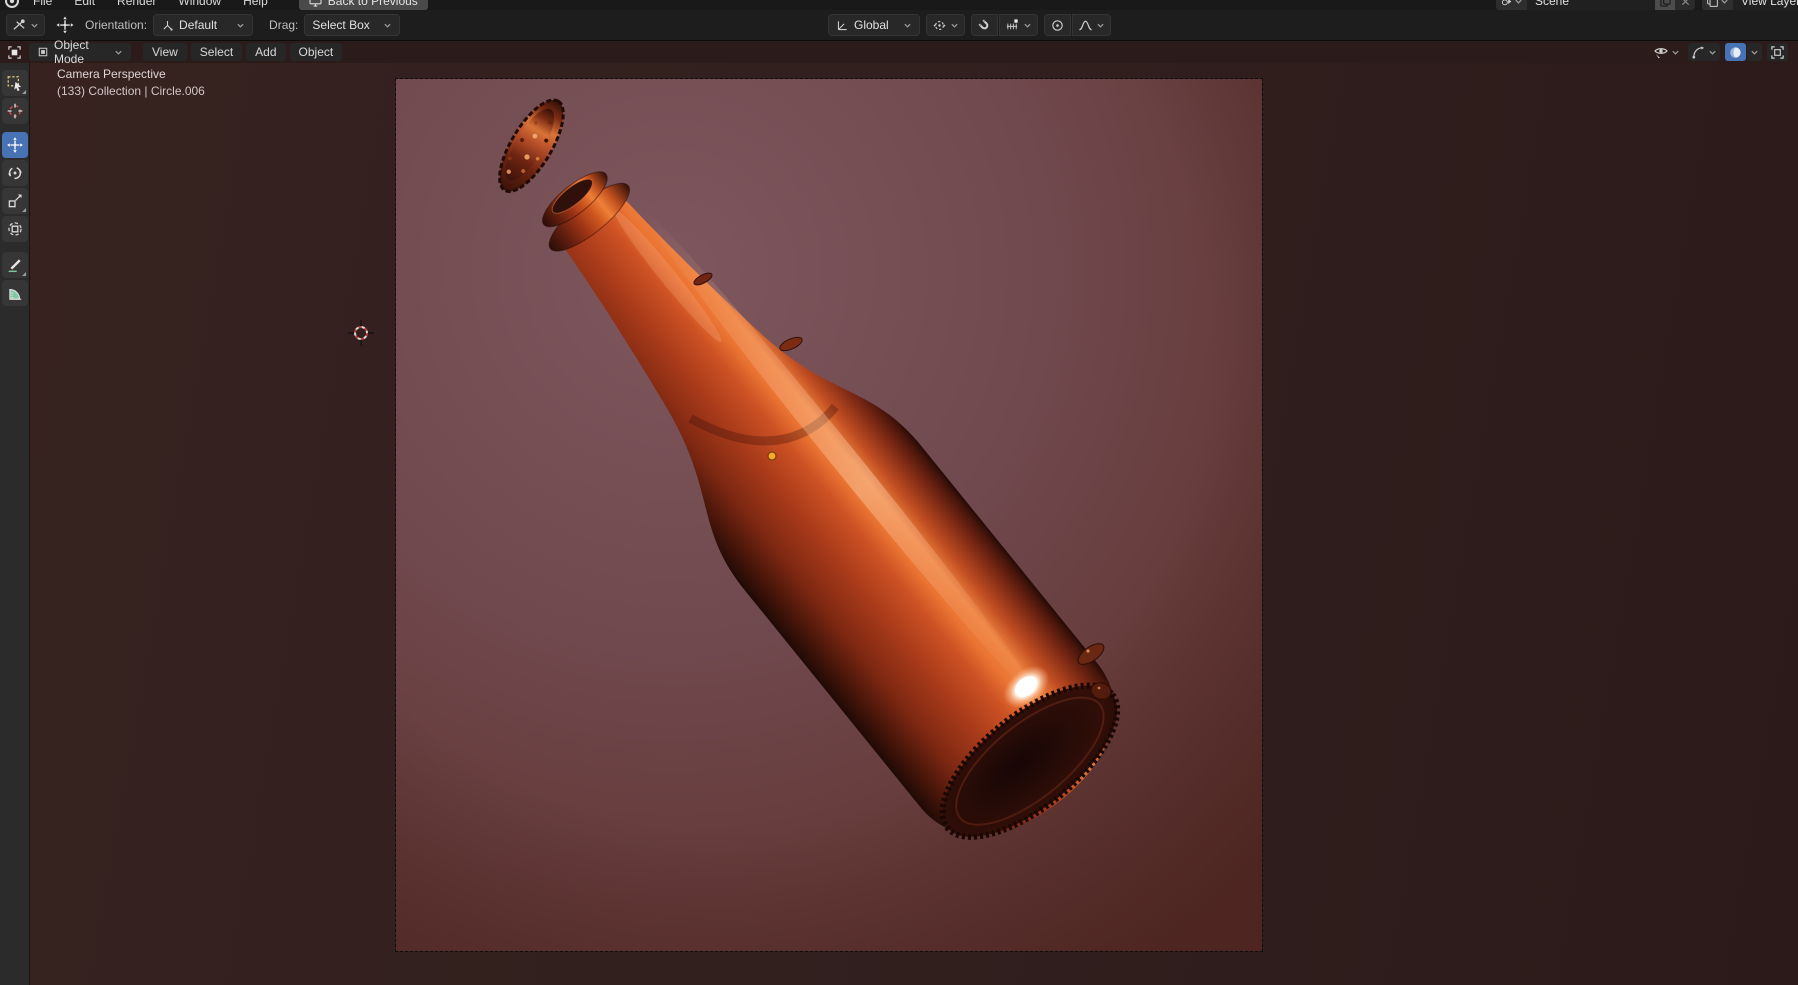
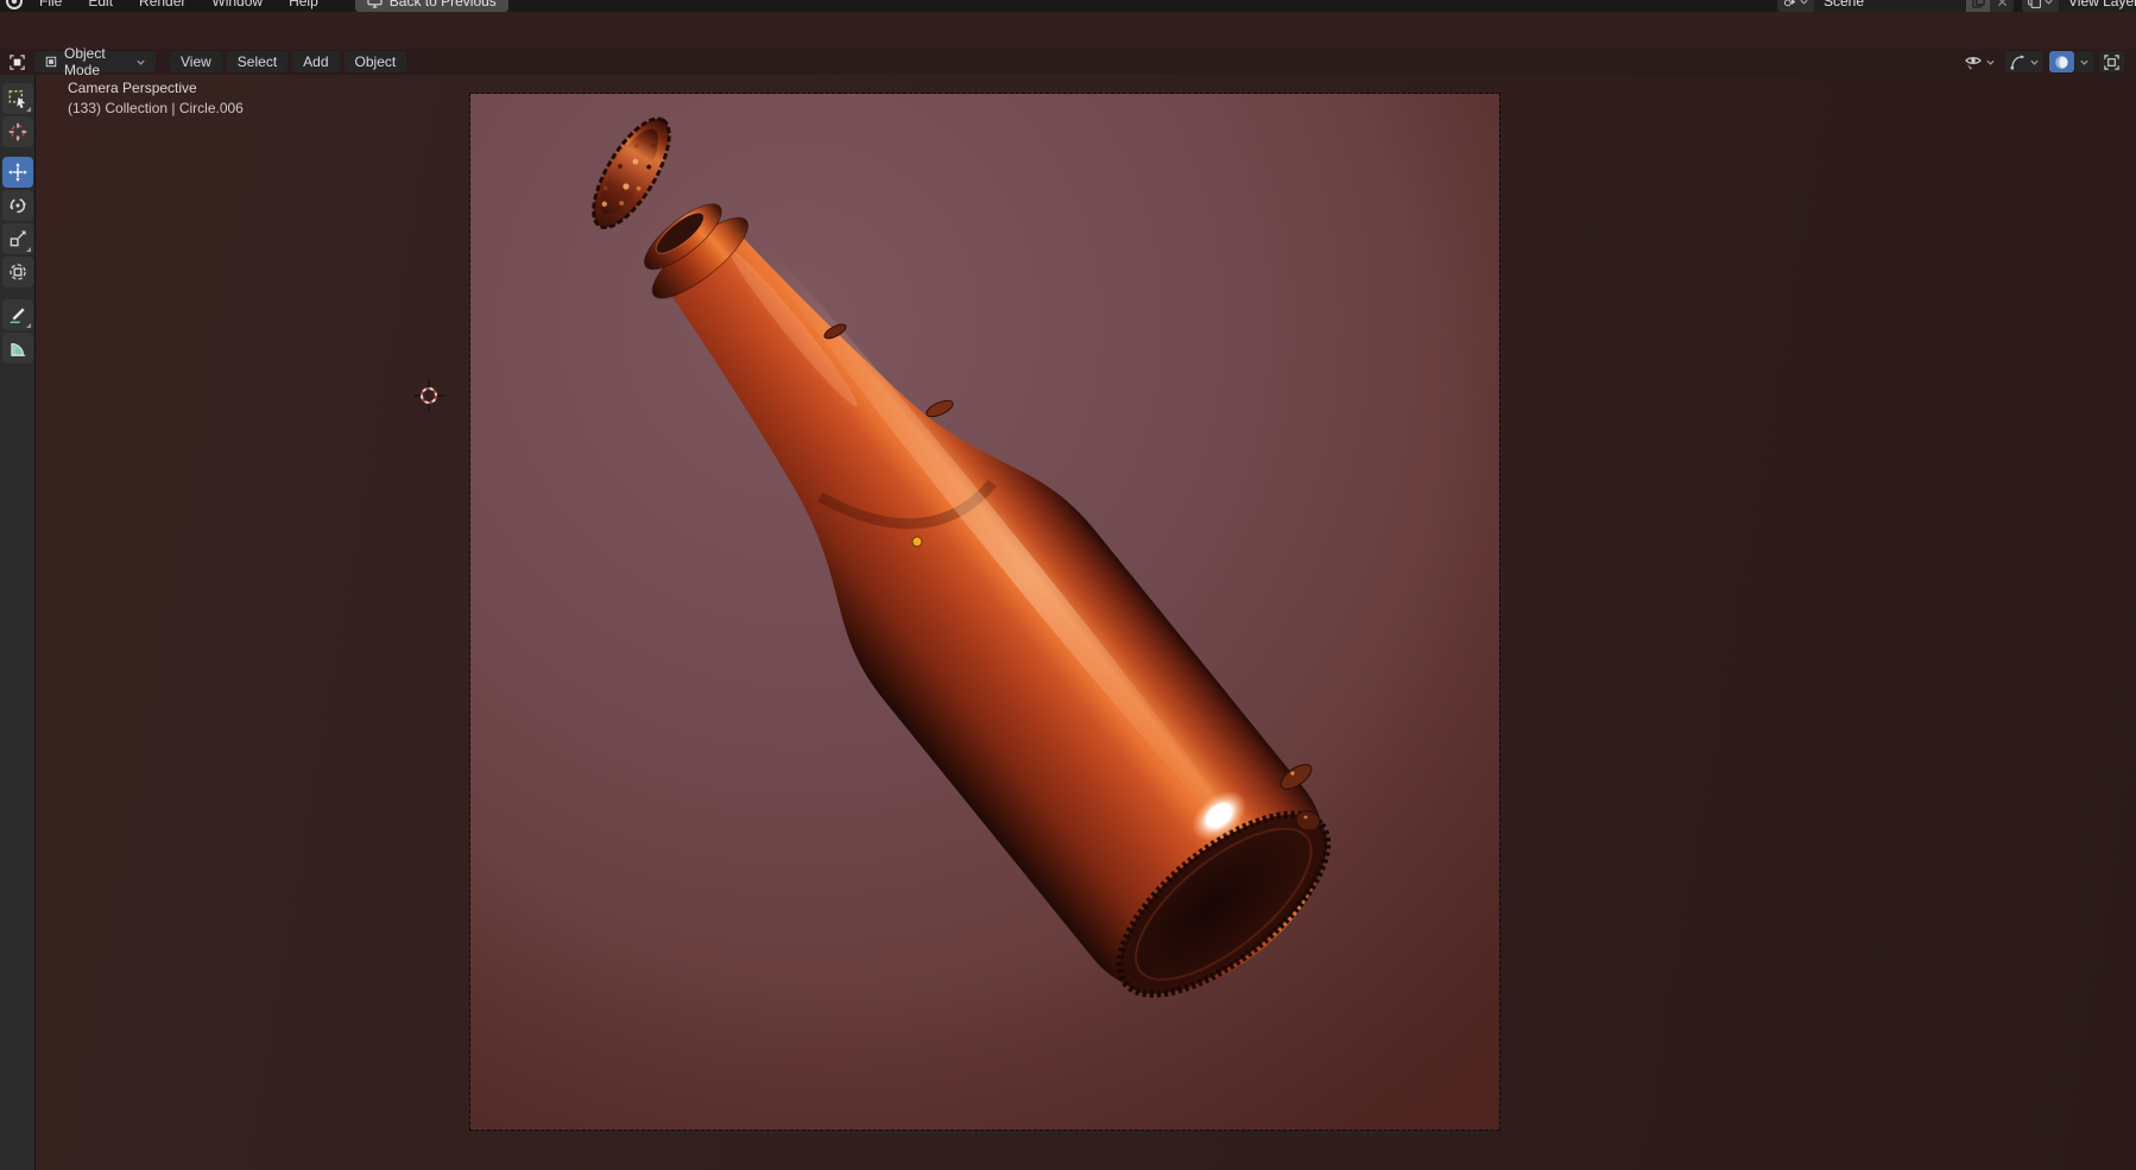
  File
  Edit
  Render
  Window
  Help
  Back to Previous
  Scene
  View Laye
- Orientation:
- Default
- Drag:
- Select Box
- Global
  Object Mode
  View
  Select
  Add
  Object
  Camera Perspective
  (133) Collection | Circle.006
